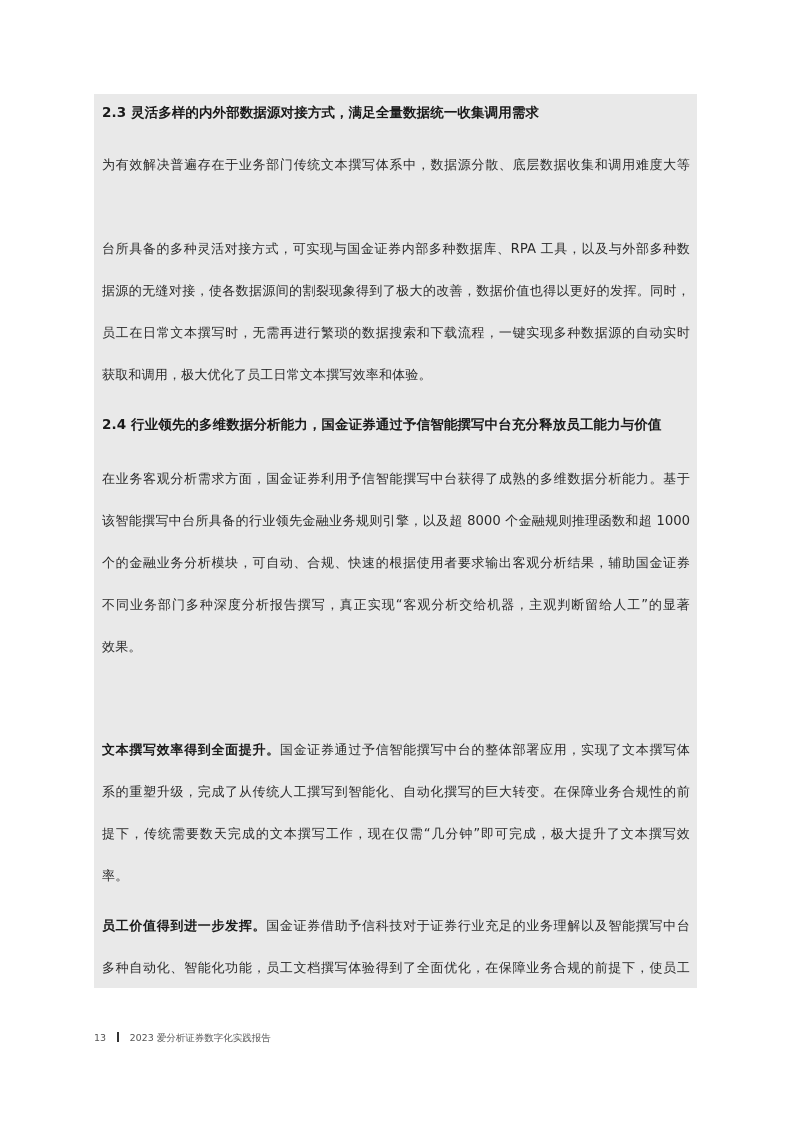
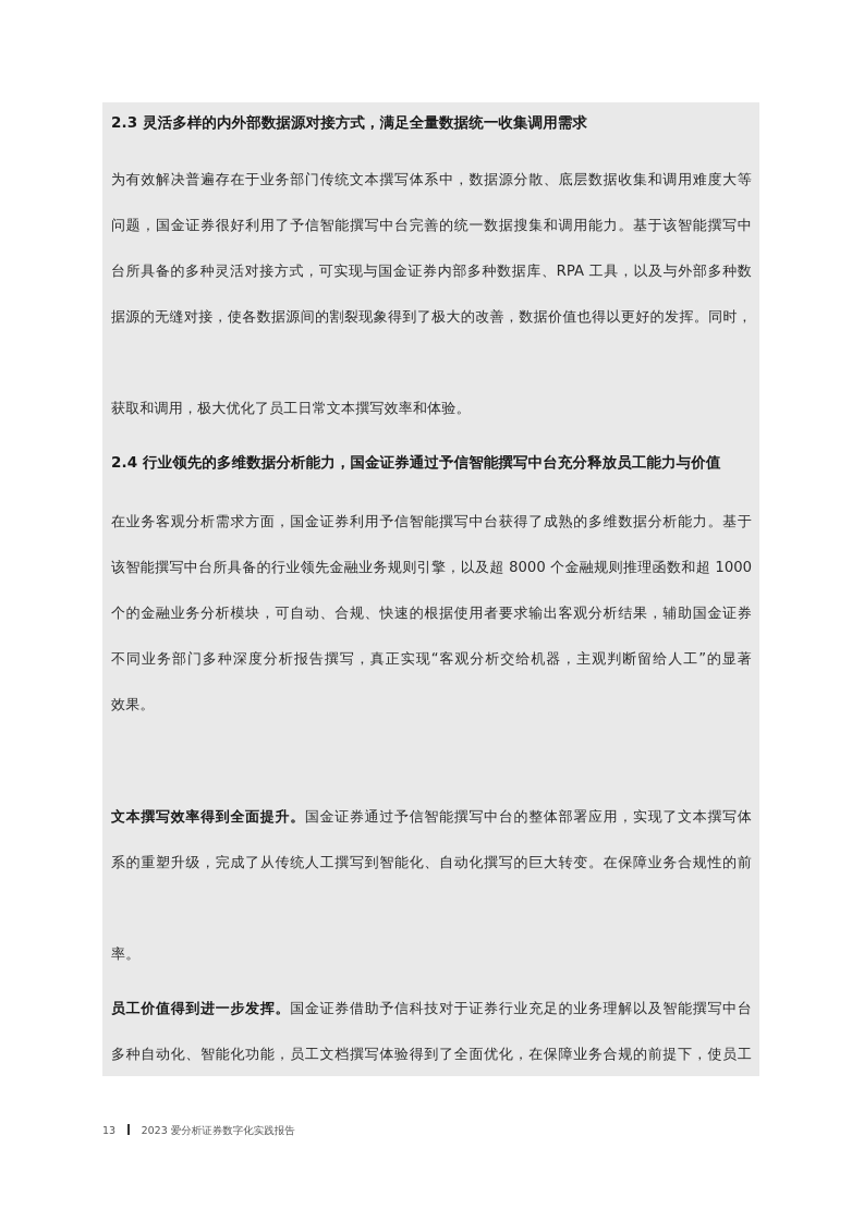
  2.3 灵活多样的内外部数据源对接方式，满足全量数据统一收集调用需求
  为有效解决普遍存在于业务部门传统文本撰写体系中，数据源分散、底层数据收集和调用难度大等
+ 问题，国金证券很好利用了予信智能撰写中台完善的统一数据搜集和调用能力。基于该智能撰写中
  台所具备的多种灵活对接方式，可实现与国金证券内部多种数据库、RPA 工具，以及与外部多种数
  据源的无缝对接，使各数据源间的割裂现象得到了极大的改善，数据价值也得以更好的发挥。同时，
- 员工在日常文本撰写时，无需再进行繁琐的数据搜索和下载流程，一键实现多种数据源的自动实时
  获取和调用，极大优化了员工日常文本撰写效率和体验。
  2.4 行业领先的多维数据分析能力，国金证券通过予信智能撰写中台充分释放员工能力与价值
  在业务客观分析需求方面，国金证券利用予信智能撰写中台获得了成熟的多维数据分析能力。基于
  该智能撰写中台所具备的行业领先金融业务规则引擎，以及超 8000 个金融规则推理函数和超 1000
  个的金融业务分析模块，可自动、合规、快速的根据使用者要求输出客观分析结果，辅助国金证券
  不同业务部门多种深度分析报告撰写，真正实现“客观分析交给机器，主观判断留给人工”的显著
  效果。
  文本撰写效率得到全面提升。国金证券通过予信智能撰写中台的整体部署应用，实现了文本撰写体
  系的重塑升级，完成了从传统人工撰写到智能化、自动化撰写的巨大转变。在保障业务合规性的前
- 提下，传统需要数天完成的文本撰写工作，现在仅需“几分钟”即可完成，极大提升了文本撰写效
  率。
  员工价值得到进一步发挥。国金证券借助予信科技对于证券行业充足的业务理解以及智能撰写中台
  多种自动化、智能化功能，员工文档撰写体验得到了全面优化，在保障业务合规的前提下，使员工
  13 2023 爱分析证券数字化实践报告
